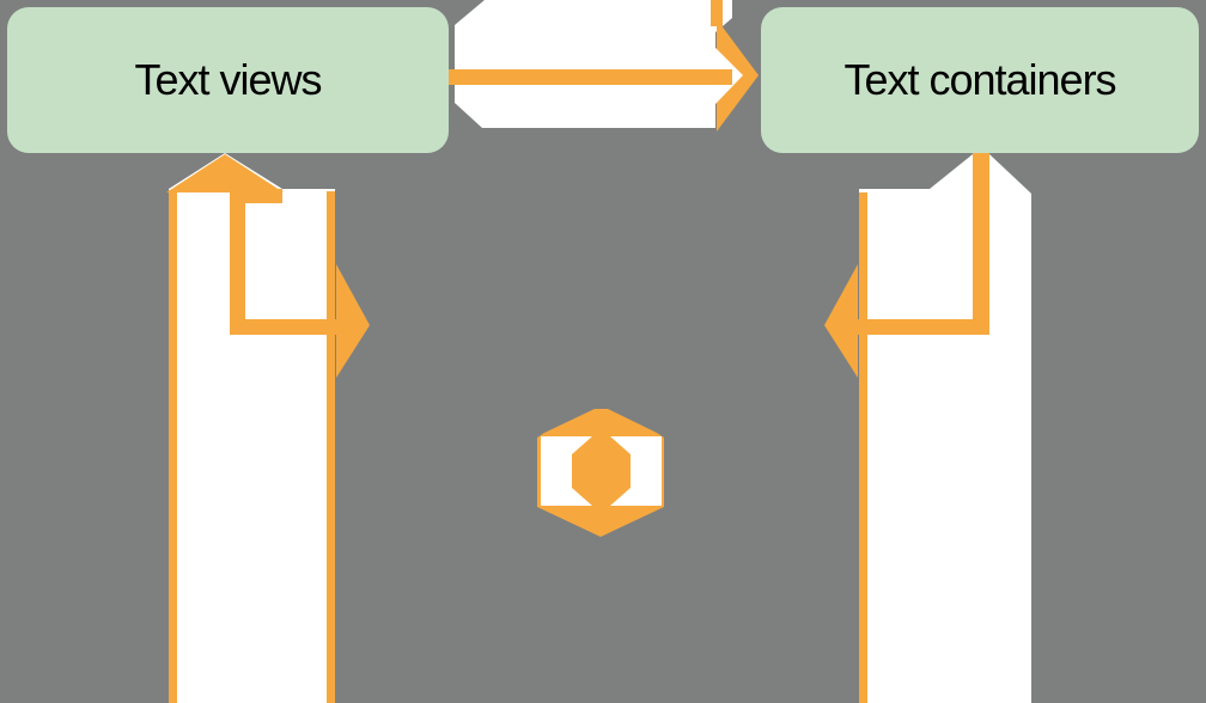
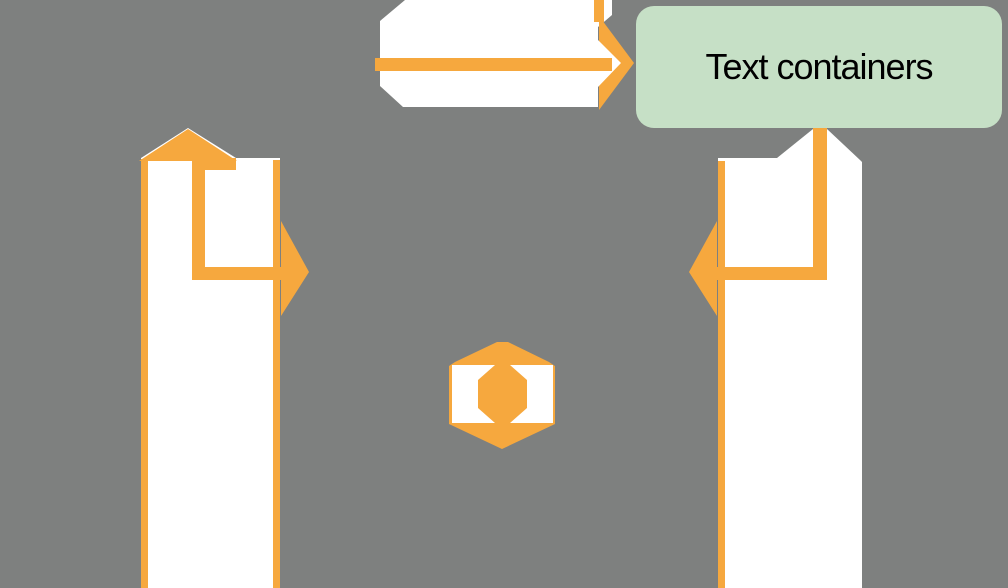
- Text views
  Text containers
